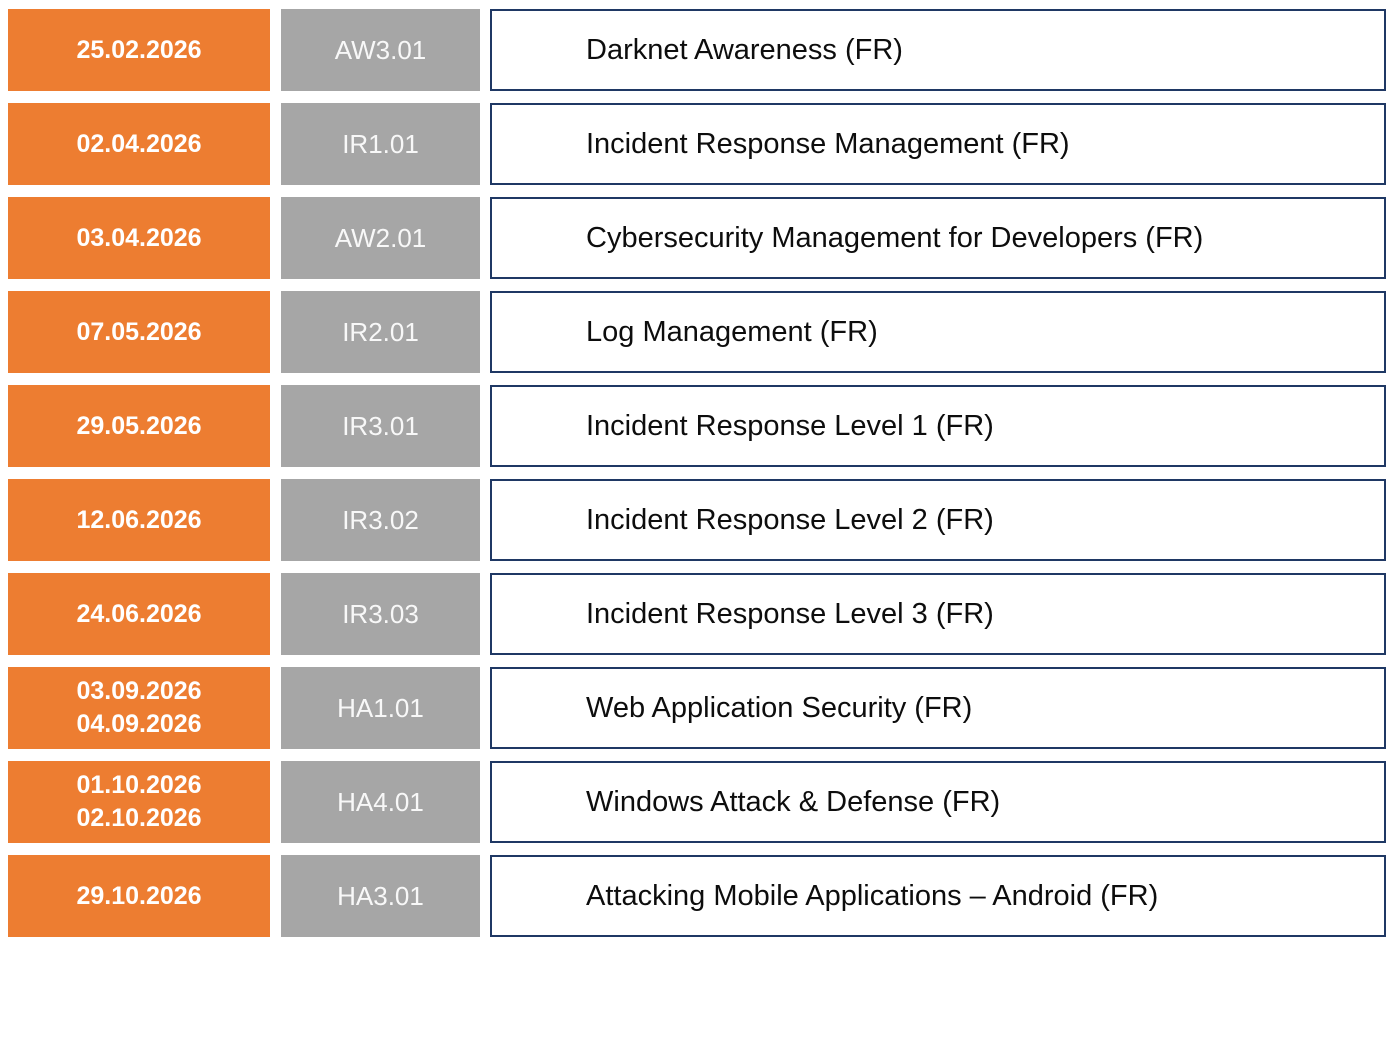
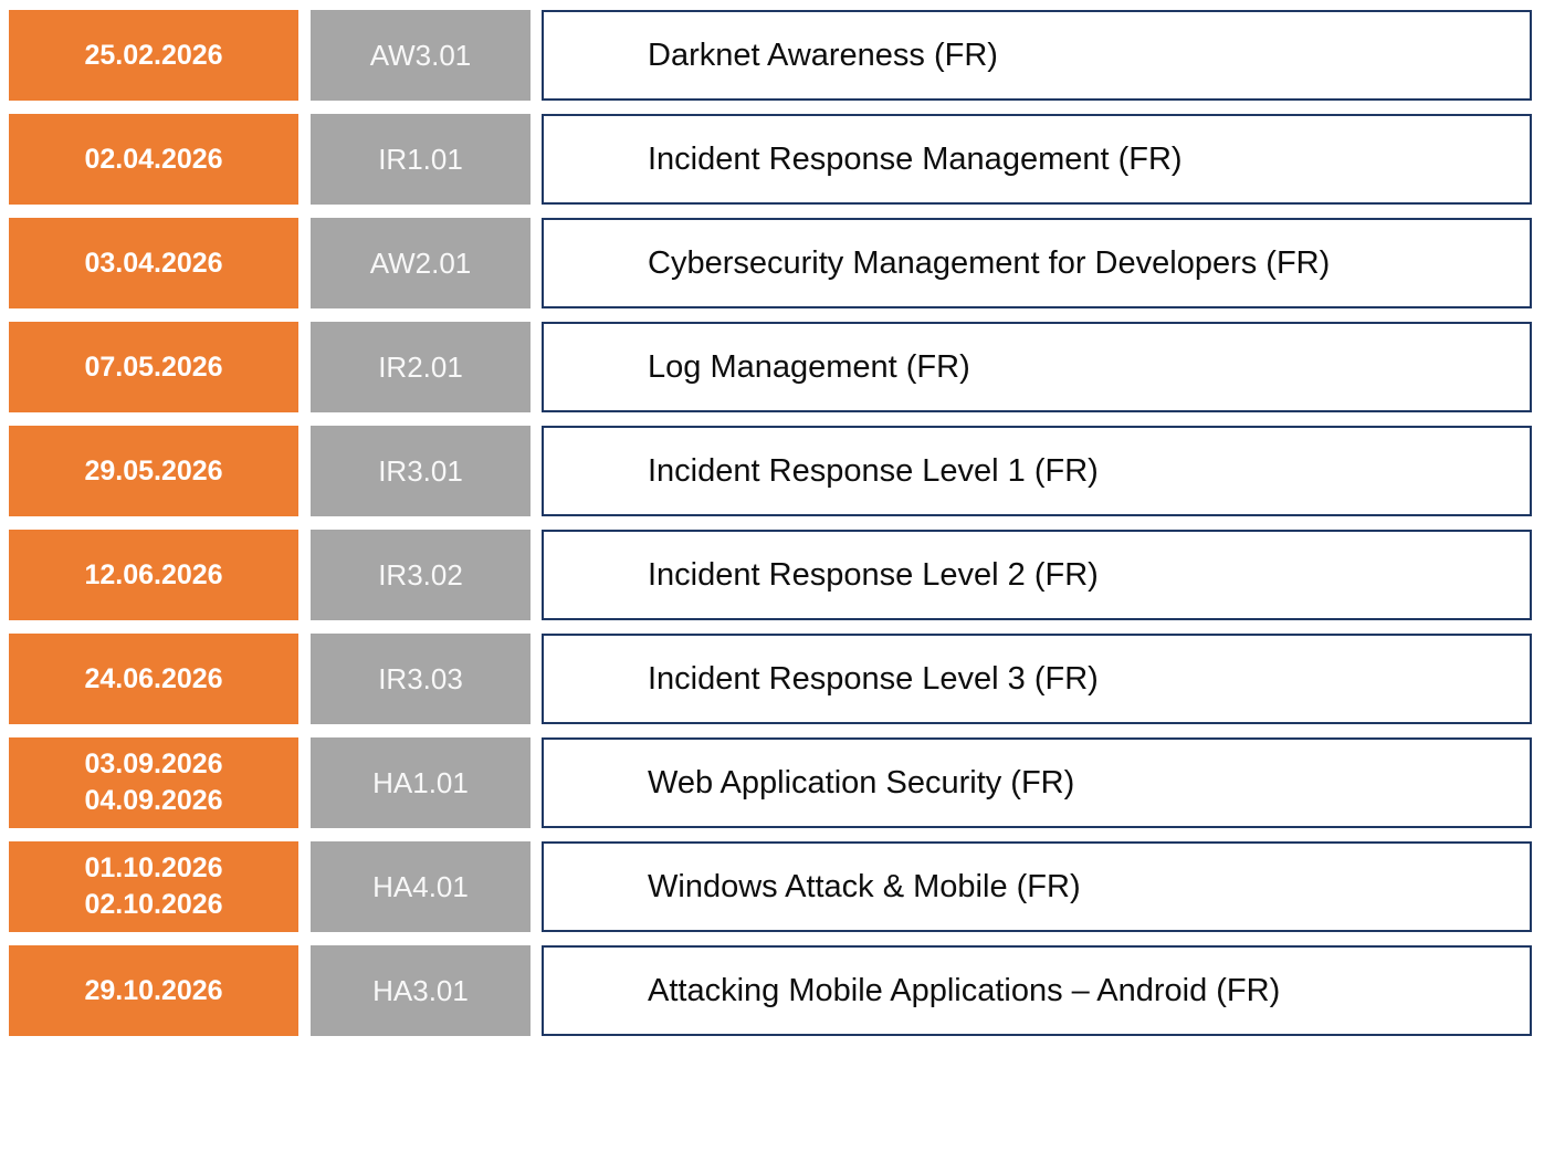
  25.02.2026
  AW3.01
  Darknet Awareness (FR)
  02.04.2026
  IR1.01
  Incident Response Management (FR)
  03.04.2026
  AW2.01
  Cybersecurity Management for Developers (FR)
  07.05.2026
  IR2.01
  Log Management (FR)
  29.05.2026
  IR3.01
  Incident Response Level 1 (FR)
  12.06.2026
  IR3.02
  Incident Response Level 2 (FR)
  24.06.2026
  IR3.03
  Incident Response Level 3 (FR)
  03.09.2026
  04.09.2026
  HA1.01
  Web Application Security (FR)
  01.10.2026
  02.10.2026
  HA4.01
- Windows Attack & Defense (FR)
+ Windows Attack & Mobile (FR)
  29.10.2026
  HA3.01
  Attacking Mobile Applications – Android (FR)
